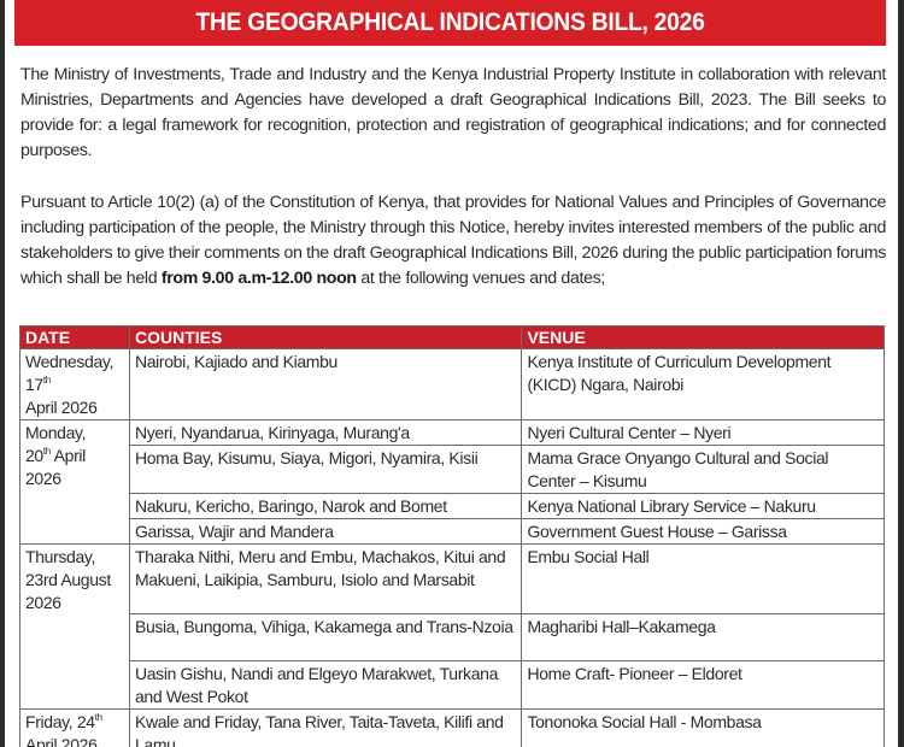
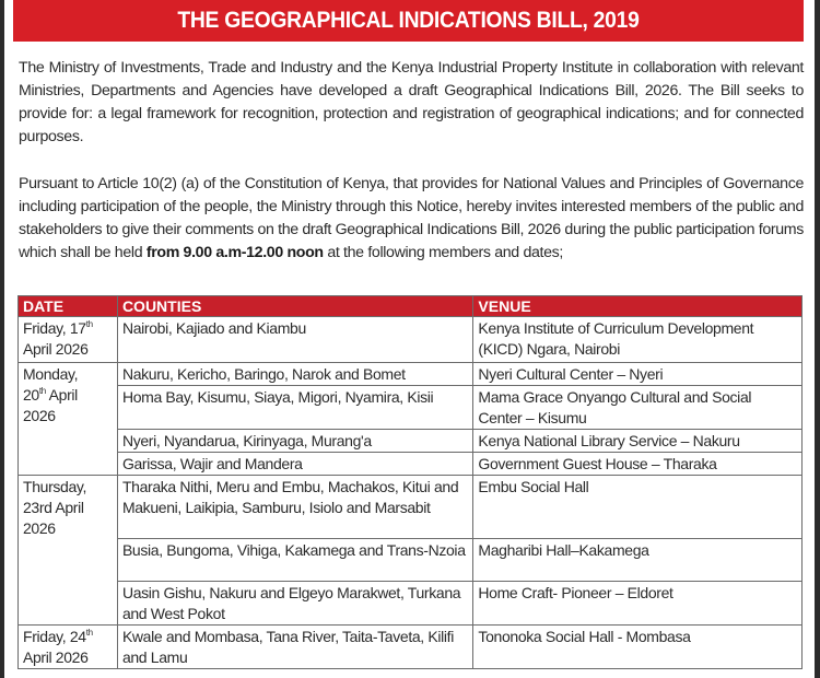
- THE GEOGRAPHICAL INDICATIONS BILL, 2026
+ THE GEOGRAPHICAL INDICATIONS BILL, 2019
- The Ministry of Investments, Trade and Industry and the Kenya Industrial Property Institute in collaboration with relevant Ministries, Departments and Agencies have developed a draft Geographical Indications Bill, 2023. The Bill seeks to provide for: a legal framework for recognition, protection and registration of geographical indications; and for connected purposes.
+ The Ministry of Investments, Trade and Industry and the Kenya Industrial Property Institute in collaboration with relevant Ministries, Departments and Agencies have developed a draft Geographical Indications Bill, 2026. The Bill seeks to provide for: a legal framework for recognition, protection and registration of geographical indications; and for connected purposes.
- Pursuant to Article 10(2) (a) of the Constitution of Kenya, that provides for National Values and Principles of Governance including participation of the people, the Ministry through this Notice, hereby invites interested members of the public and stakeholders to give their comments on the draft Geographical Indications Bill, 2026 during the public participation forums which shall be held from 9.00 a.m-12.00 noon at the following venues and dates;
+ Pursuant to Article 10(2) (a) of the Constitution of Kenya, that provides for National Values and Principles of Governance including participation of the people, the Ministry through this Notice, hereby invites interested members of the public and stakeholders to give their comments on the draft Geographical Indications Bill, 2026 during the public participation forums which shall be held from 9.00 a.m-12.00 noon at the following members and dates;
  DATE	COUNTIES	VENUE
- Wednesday, 17thApril 2026	Nairobi, Kajiado and Kiambu	Kenya Institute of Curriculum Development (KICD) Ngara, Nairobi
+ Friday, 17thApril 2026	Nairobi, Kajiado and Kiambu	Kenya Institute of Curriculum Development (KICD) Ngara, Nairobi
- Monday,20th April2026	Nyeri, Nyandarua, Kirinyaga, Murang'a	Nyeri Cultural Center – Nyeri
+ Monday,20th April2026	Nakuru, Kericho, Baringo, Narok and Bomet	Nyeri Cultural Center – Nyeri
  Homa Bay, Kisumu, Siaya, Migori, Nyamira, Kisii	Mama Grace Onyango Cultural and Social Center – Kisumu
- Nakuru, Kericho, Baringo, Narok and Bomet	Kenya National Library Service – Nakuru
+ Nyeri, Nyandarua, Kirinyaga, Murang'a	Kenya National Library Service – Nakuru
- Garissa, Wajir and Mandera	Government Guest House – Garissa
+ Garissa, Wajir and Mandera	Government Guest House – Tharaka
- Thursday, 23rd August 2026	Tharaka Nithi, Meru and Embu, Machakos, Kitui and Makueni, Laikipia, Samburu, Isiolo and Marsabit	Embu Social Hall
+ Thursday, 23rd April 2026	Tharaka Nithi, Meru and Embu, Machakos, Kitui and Makueni, Laikipia, Samburu, Isiolo and Marsabit	Embu Social Hall
  Busia, Bungoma, Vihiga, Kakamega and Trans-Nzoia	Magharibi Hall–Kakamega
- Uasin Gishu, Nandi and Elgeyo Marakwet, Turkana and West Pokot	Home Craft- Pioneer – Eldoret
+ Uasin Gishu, Nakuru and Elgeyo Marakwet, Turkana and West Pokot	Home Craft- Pioneer – Eldoret
- Friday, 24thApril 2026	Kwale and Friday, Tana River, Taita-Taveta, Kilifi and Lamu	Tononoka Social Hall - Mombasa
+ Friday, 24thApril 2026	Kwale and Mombasa, Tana River, Taita-Taveta, Kilifi and Lamu	Tononoka Social Hall - Mombasa
